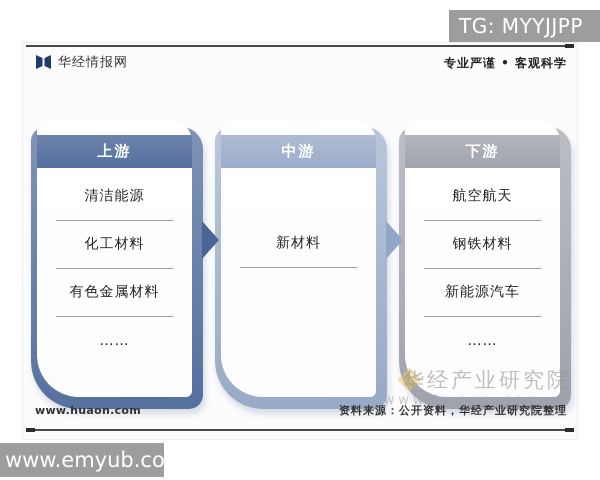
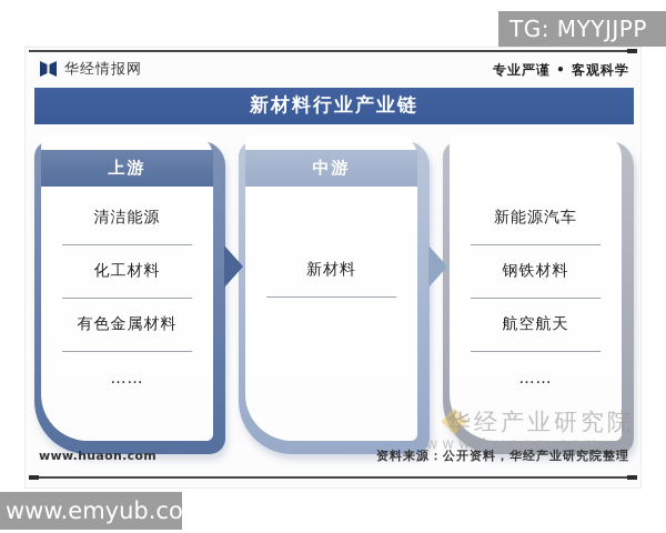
  TG: MYYJJPP
  华经情报网
  专业严谨 • 客观科学
+ 新材料行业产业链
  上游
  清洁能源
  化工材料
  有色金属材料
  ……
  中游
  新材料
- 下游
- 航空航天
+ 新能源汽车
  钢铁材料
- 新能源汽车
+ 航空航天
  ……
  华经产业研究院
  www.huaon.com
  www.huaon.com
  资料来源：公开资料，华经产业研究院整理
  www.emyub.com
